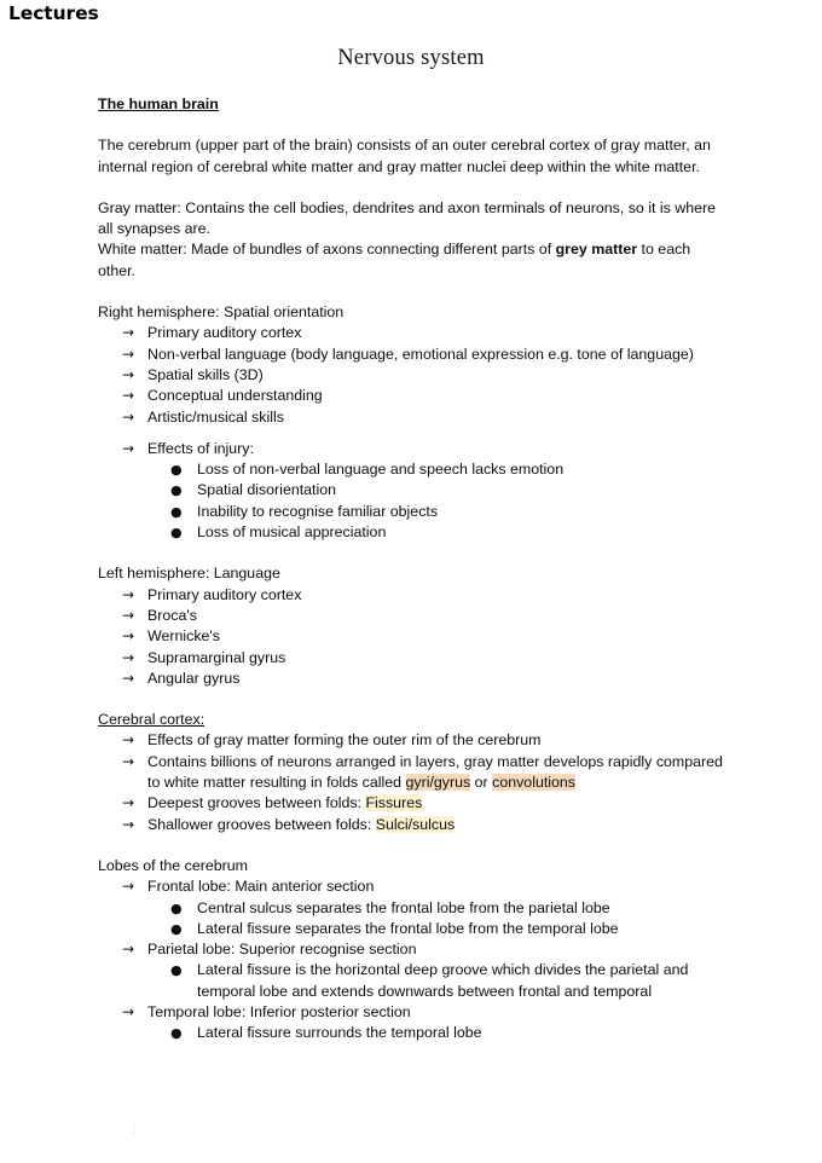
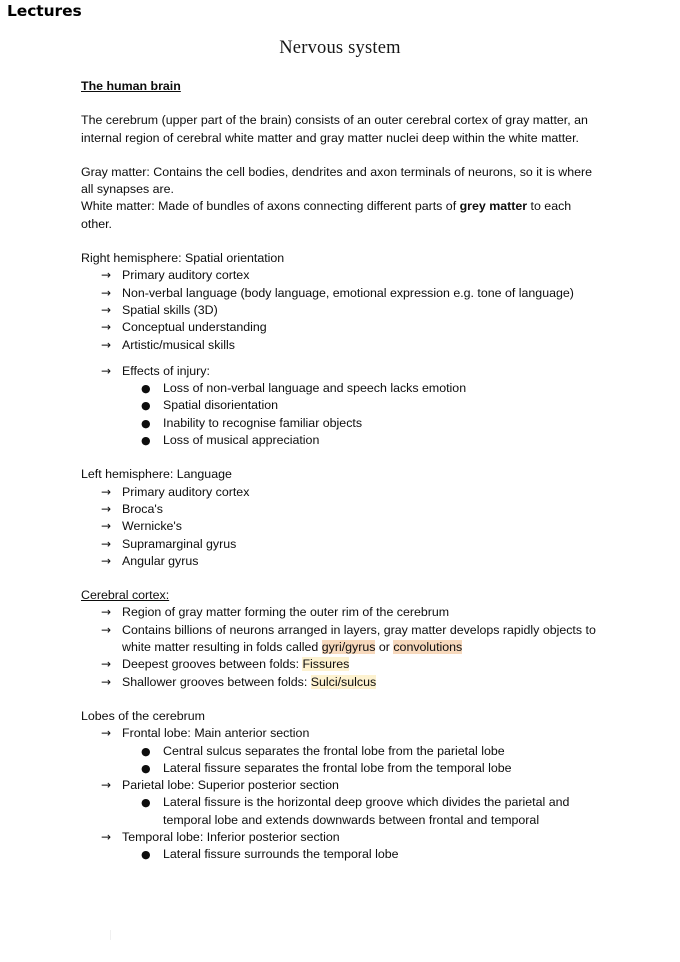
  Lectures
  Nervous system
  The human brain
  The cerebrum (upper part of the brain) consists of an outer cerebral cortex of gray matter, an internal region of cerebral white matter and gray matter nuclei deep within the white matter.
  Gray matter: Contains the cell bodies, dendrites and axon terminals of neurons, so it is where all synapses are.
  White matter: Made of bundles of axons connecting different parts of grey matter to each other.
  Right hemisphere: Spatial orientation
  →
  Primary auditory cortex
  →
  Non-verbal language (body language, emotional expression e.g. tone of language)
  →
  Spatial skills (3D)
  →
  Conceptual understanding
  →
  Artistic/musical skills
  →
  Effects of injury:
  ●
  Loss of non-verbal language and speech lacks emotion
  ●
  Spatial disorientation
  ●
  Inability to recognise familiar objects
  ●
  Loss of musical appreciation
  Left hemisphere: Language
  →
  Primary auditory cortex
  →
  Broca's
  →
  Wernicke's
  →
  Supramarginal gyrus
  →
  Angular gyrus
  Cerebral cortex:
  →
- Effects of gray matter forming the outer rim of the cerebrum
+ Region of gray matter forming the outer rim of the cerebrum
  →
- Contains billions of neurons arranged in layers, gray matter develops rapidly compared to white matter resulting in folds called gyri/gyrus or convolutions
+ Contains billions of neurons arranged in layers, gray matter develops rapidly objects to white matter resulting in folds called gyri/gyrus or convolutions
  →
  Deepest grooves between folds: Fissures
  →
  Shallower grooves between folds: Sulci/sulcus
  Lobes of the cerebrum
  →
  Frontal lobe: Main anterior section
  ●
  Central sulcus separates the frontal lobe from the parietal lobe
  ●
  Lateral fissure separates the frontal lobe from the temporal lobe
  →
- Parietal lobe: Superior recognise section
+ Parietal lobe: Superior posterior section
  ●
  Lateral fissure is the horizontal deep groove which divides the parietal and temporal lobe and extends downwards between frontal and temporal
  →
  Temporal lobe: Inferior posterior section
  ●
  Lateral fissure surrounds the temporal lobe
